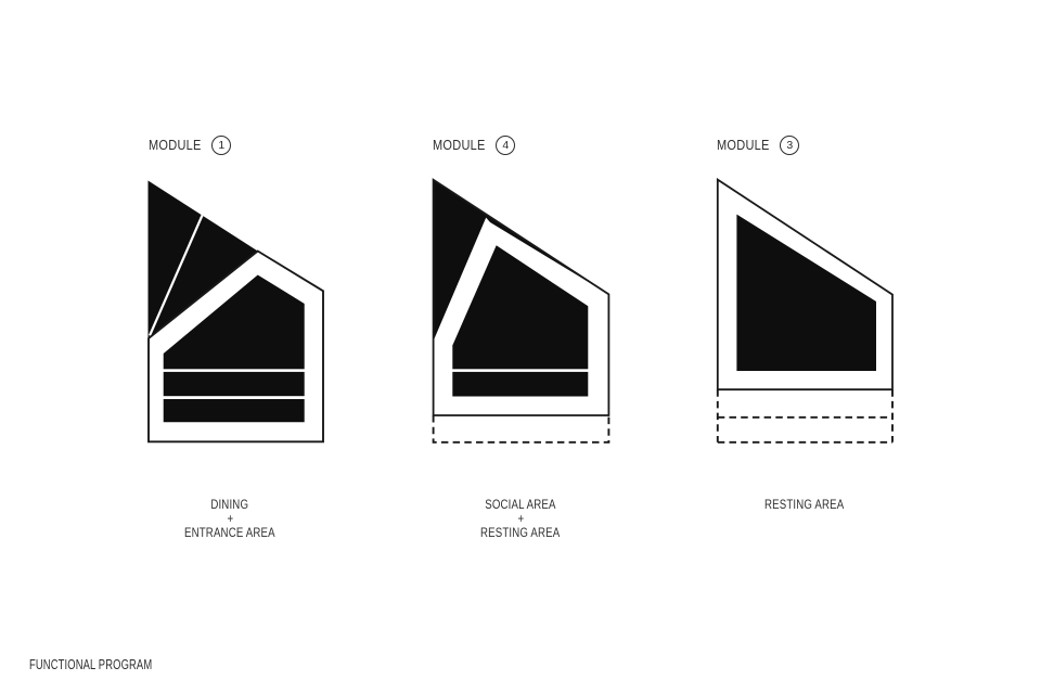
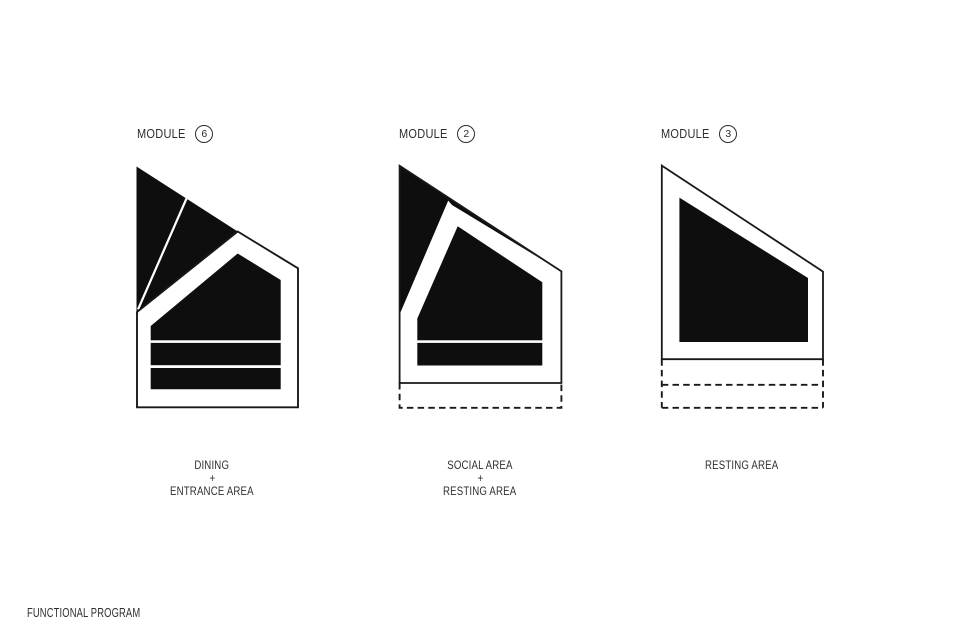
  MODULE
- 1
+ 6
  MODULE
- 4
+ 2
  MODULE
  3
  DINING
  +
  ENTRANCE AREA
  SOCIAL AREA
  +
  RESTING AREA
  RESTING AREA
  FUNCTIONAL PROGRAM
